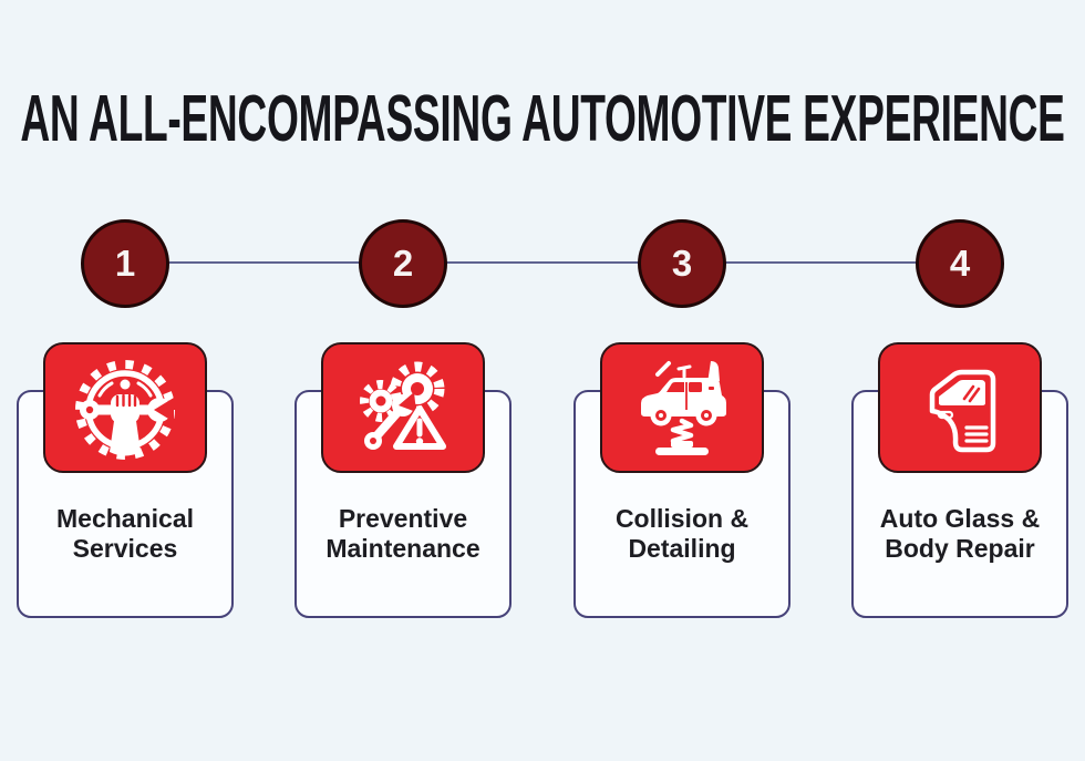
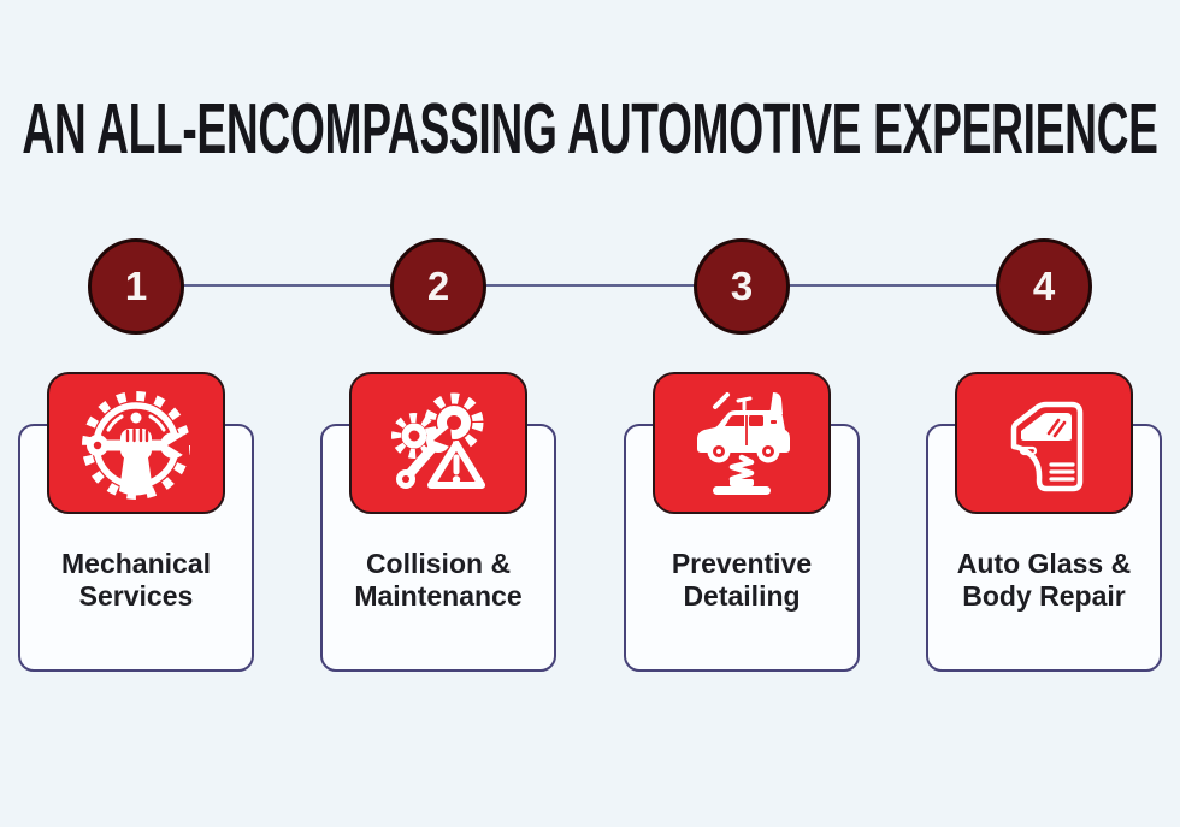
  AN ALL-ENCOMPASSING AUTOMOTIVE EXPERIENCE
  1
  Mechanical
  Services
  2
- Preventive
+ Collision &
  Maintenance
  3
- Collision &
+ Preventive
  Detailing
  4
  Auto Glass &
  Body Repair
